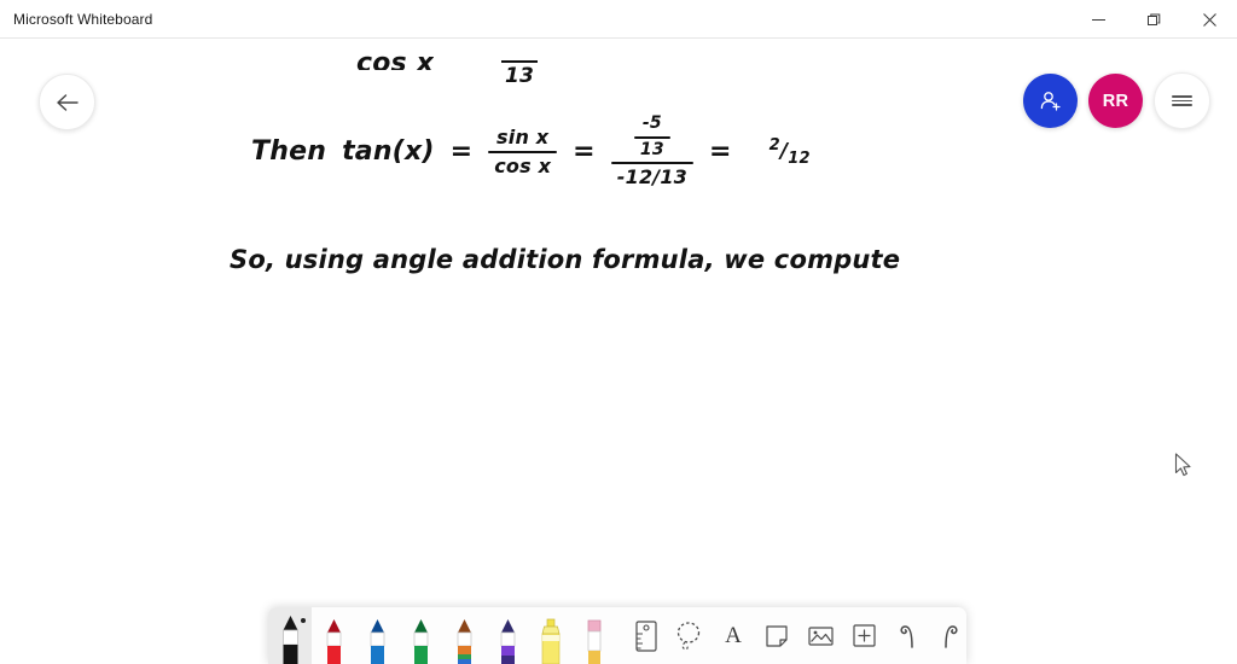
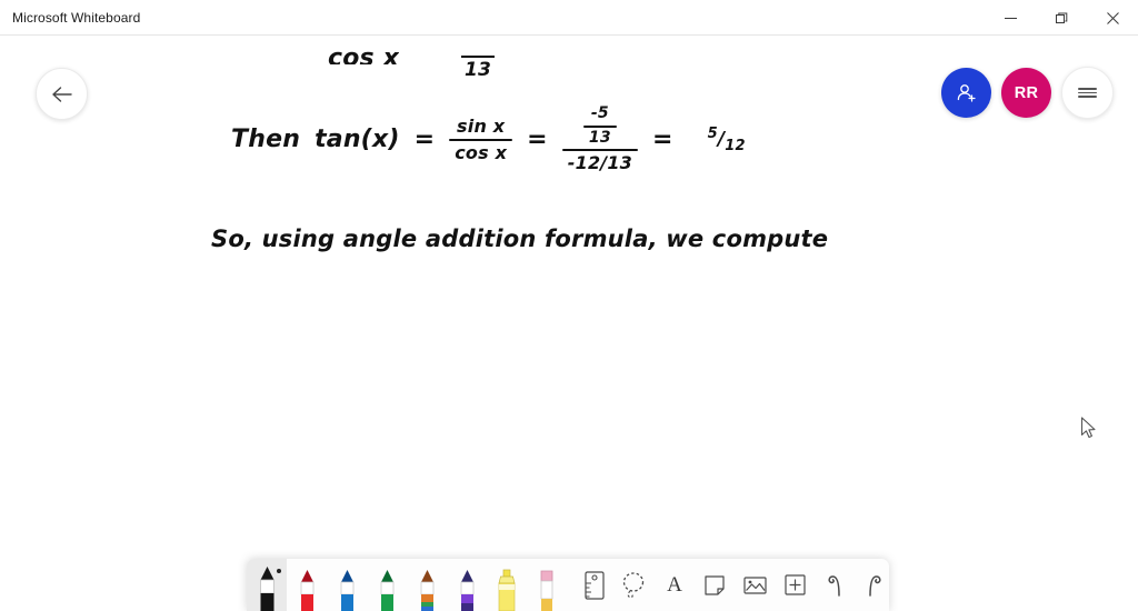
  Microsoft Whiteboard
  cos x
  13
  RR
  Then
  tan(x)
  =
  sin x
  cos x
  =
  -5
  13
  -12/13
  =
- 2/12
+ 5/12
  So, using angle addition formula, we compute
  A
